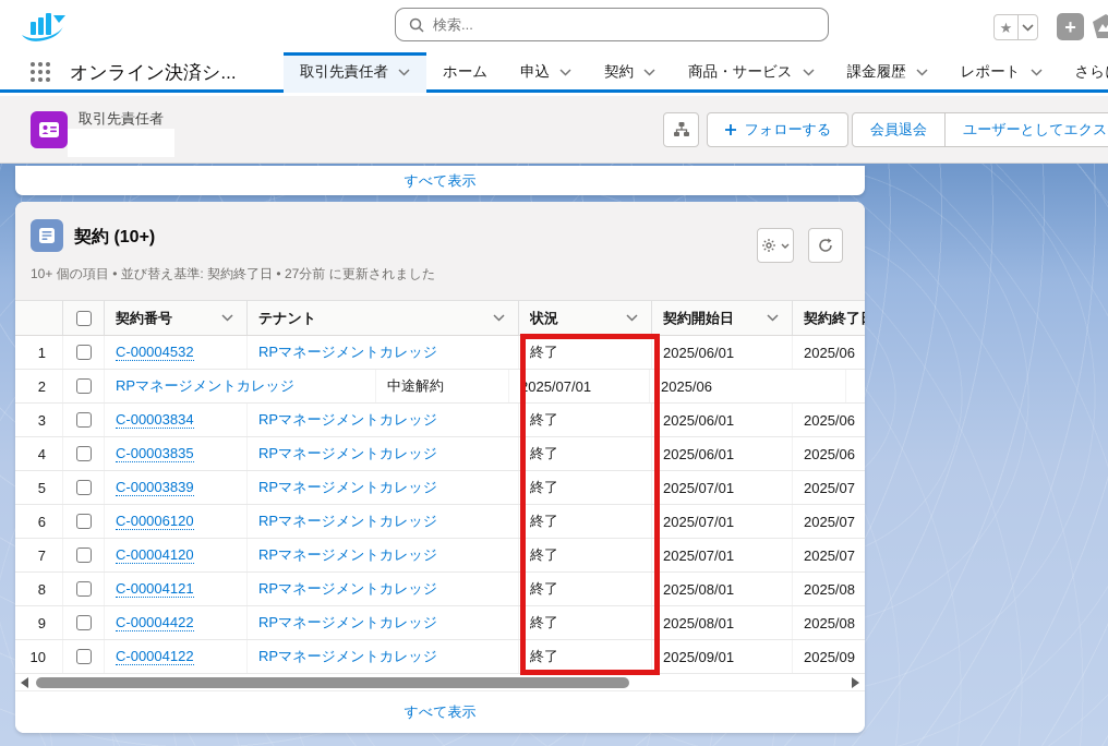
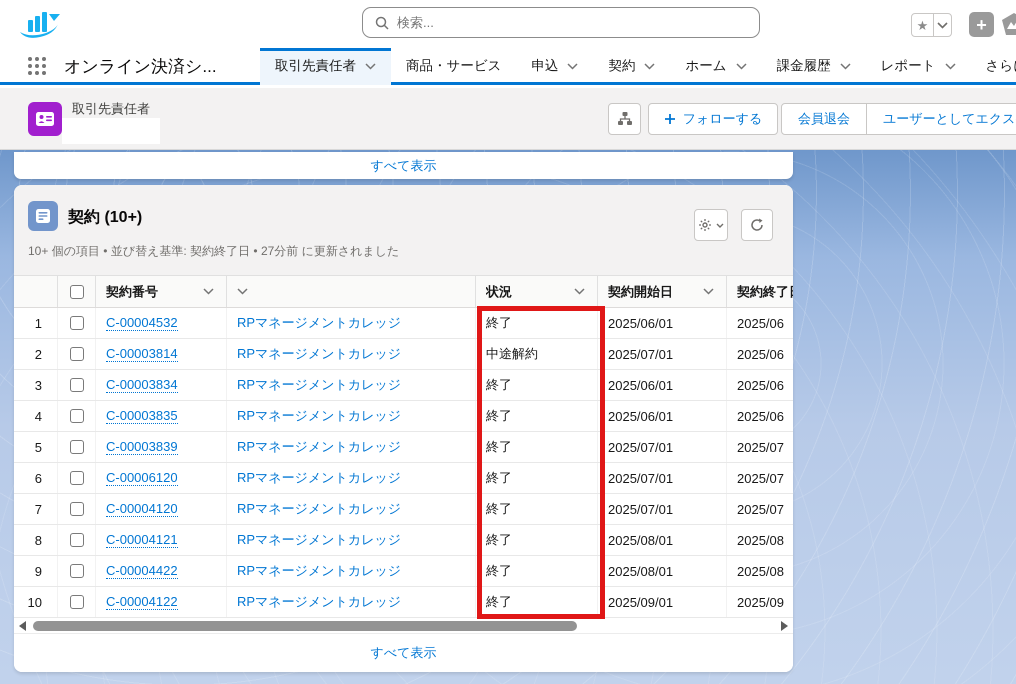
  検索...
  ★
  +
  オンライン決済シ...
  取引先責任者
- ホーム
+ 商品・サービス
  申込
  契約
- 商品・サービス
+ ホーム
  課金履歴
  レポート
  取引先責任者
  フォローする
  会員退会
  ユーザーとしてエクス
  すべて表示
  契約 (10+)
  10+ 個の項目 • 並び替え基準: 契約終了日 • 27分前 に更新されました
  契約番号
- テナント
  状況
  契約開始日
  契約終了
  1
  C-00004532
  RPマネージメントカレッジ
  終了
  2025/06/01
  2025/06
  2
+ C-00003814
  RPマネージメントカレッジ
  中途解約
  2025/07/01
  2025/06
  3
  C-00003834
  RPマネージメントカレッジ
  終了
  2025/06/01
  2025/06
  4
  C-00003835
  RPマネージメントカレッジ
  終了
  2025/06/01
  2025/06
  5
  C-00003839
  RPマネージメントカレッジ
  終了
  2025/07/01
  2025/07
  6
  C-00006120
  RPマネージメントカレッジ
  終了
  2025/07/01
  2025/07
  7
  C-00004120
  RPマネージメントカレッジ
  終了
  2025/07/01
  2025/07
  8
  C-00004121
  RPマネージメントカレッジ
  終了
  2025/08/01
  2025/08
  9
  C-00004422
  RPマネージメントカレッジ
  終了
  2025/08/01
  2025/08
  10
  C-00004122
  RPマネージメントカレッジ
  終了
  2025/09/01
  2025/09
  すべて表示
